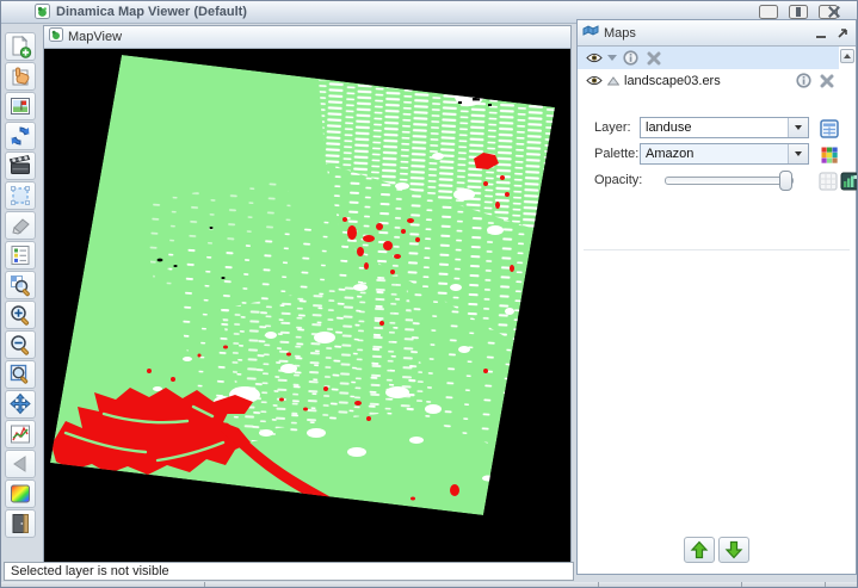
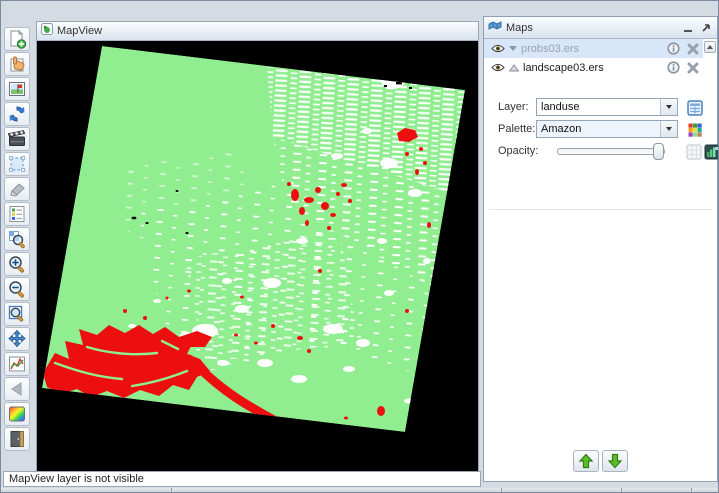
- Dinamica Map Viewer (Default)
  MapView
  Maps
+ probs03.ers
  landscape03.ers
  Layer:
  landuse
  Palette:
  Amazon
  Opacity:
- Selected layer is not visible
+ MapView layer is not visible
